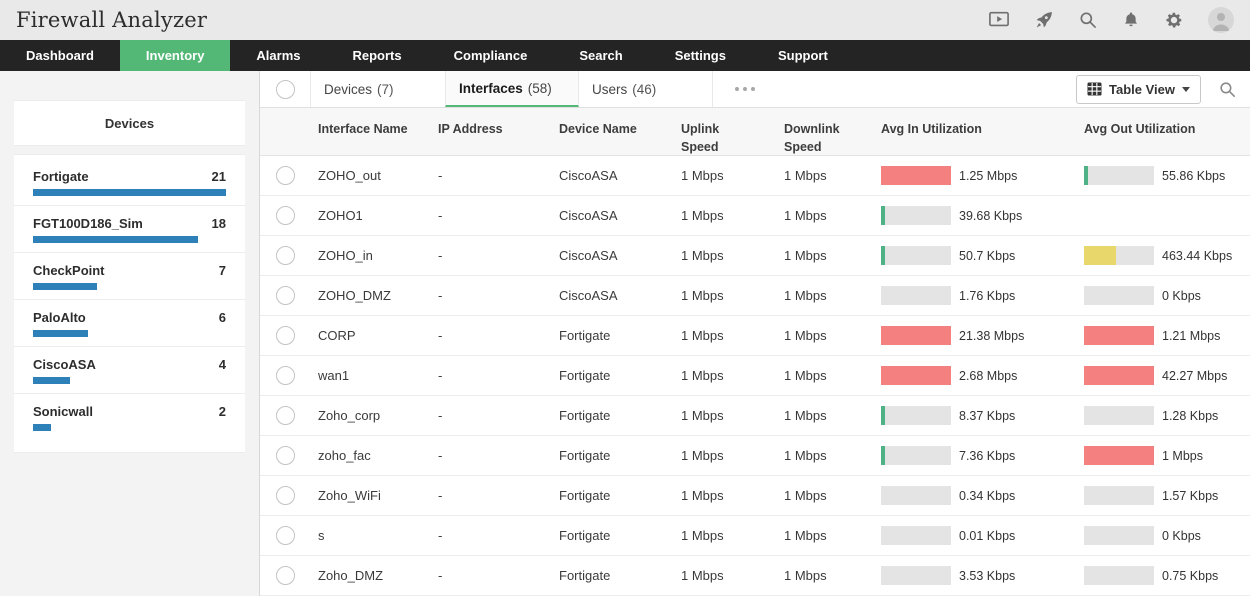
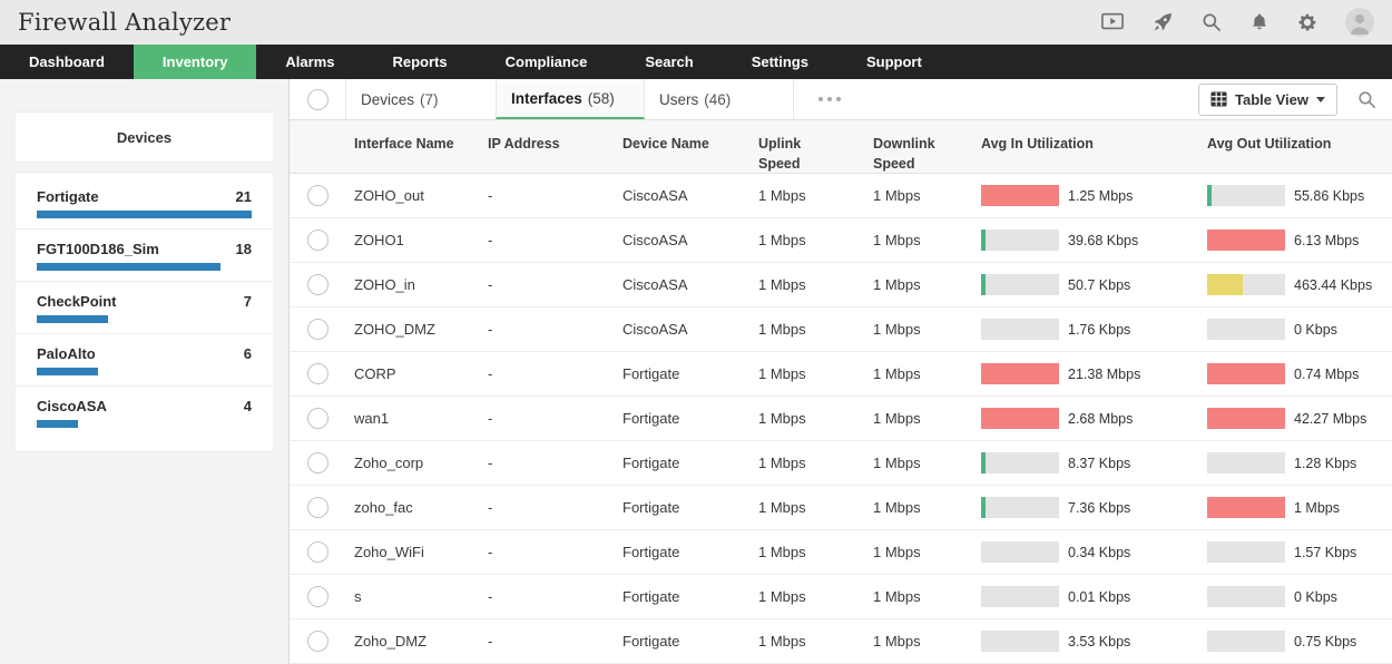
  Firewall Analyzer
  Dashboard
  Inventory
  Alarms
  Reports
  Compliance
  Search
  Settings
  Support
  Devices
  Fortigate
  21
  FGT100D186_Sim
  18
  CheckPoint
  7
  PaloAlto
  6
  CiscoASA
  4
- Sonicwall
- 2
  Devices
  (7)
  Interfaces
  (58)
  Users
  (46)
  Table View
  Interface Name
  IP Address
  Device Name
  Uplink Speed
  Downlink Speed
  Avg In Utilization
  Avg Out Utilization
  ZOHO_out
  -
  CiscoASA
  1 Mbps
  1 Mbps
  1.25 Mbps
  55.86 Kbps
  ZOHO1
  -
  CiscoASA
  1 Mbps
  1 Mbps
  39.68 Kbps
+ 6.13 Mbps
  ZOHO_in
  -
  CiscoASA
  1 Mbps
  1 Mbps
  50.7 Kbps
  463.44 Kbps
  ZOHO_DMZ
  -
  CiscoASA
  1 Mbps
  1 Mbps
  1.76 Kbps
  0 Kbps
  CORP
  -
  Fortigate
  1 Mbps
  1 Mbps
  21.38 Mbps
- 1.21 Mbps
+ 0.74 Mbps
  wan1
  -
  Fortigate
  1 Mbps
  1 Mbps
  2.68 Mbps
  42.27 Mbps
  Zoho_corp
  -
  Fortigate
  1 Mbps
  1 Mbps
  8.37 Kbps
  1.28 Kbps
  zoho_fac
  -
  Fortigate
  1 Mbps
  1 Mbps
  7.36 Kbps
  1 Mbps
  Zoho_WiFi
  -
  Fortigate
  1 Mbps
  1 Mbps
  0.34 Kbps
  1.57 Kbps
  s
  -
  Fortigate
  1 Mbps
  1 Mbps
  0.01 Kbps
  0 Kbps
  Zoho_DMZ
  -
  Fortigate
  1 Mbps
  1 Mbps
  3.53 Kbps
  0.75 Kbps
